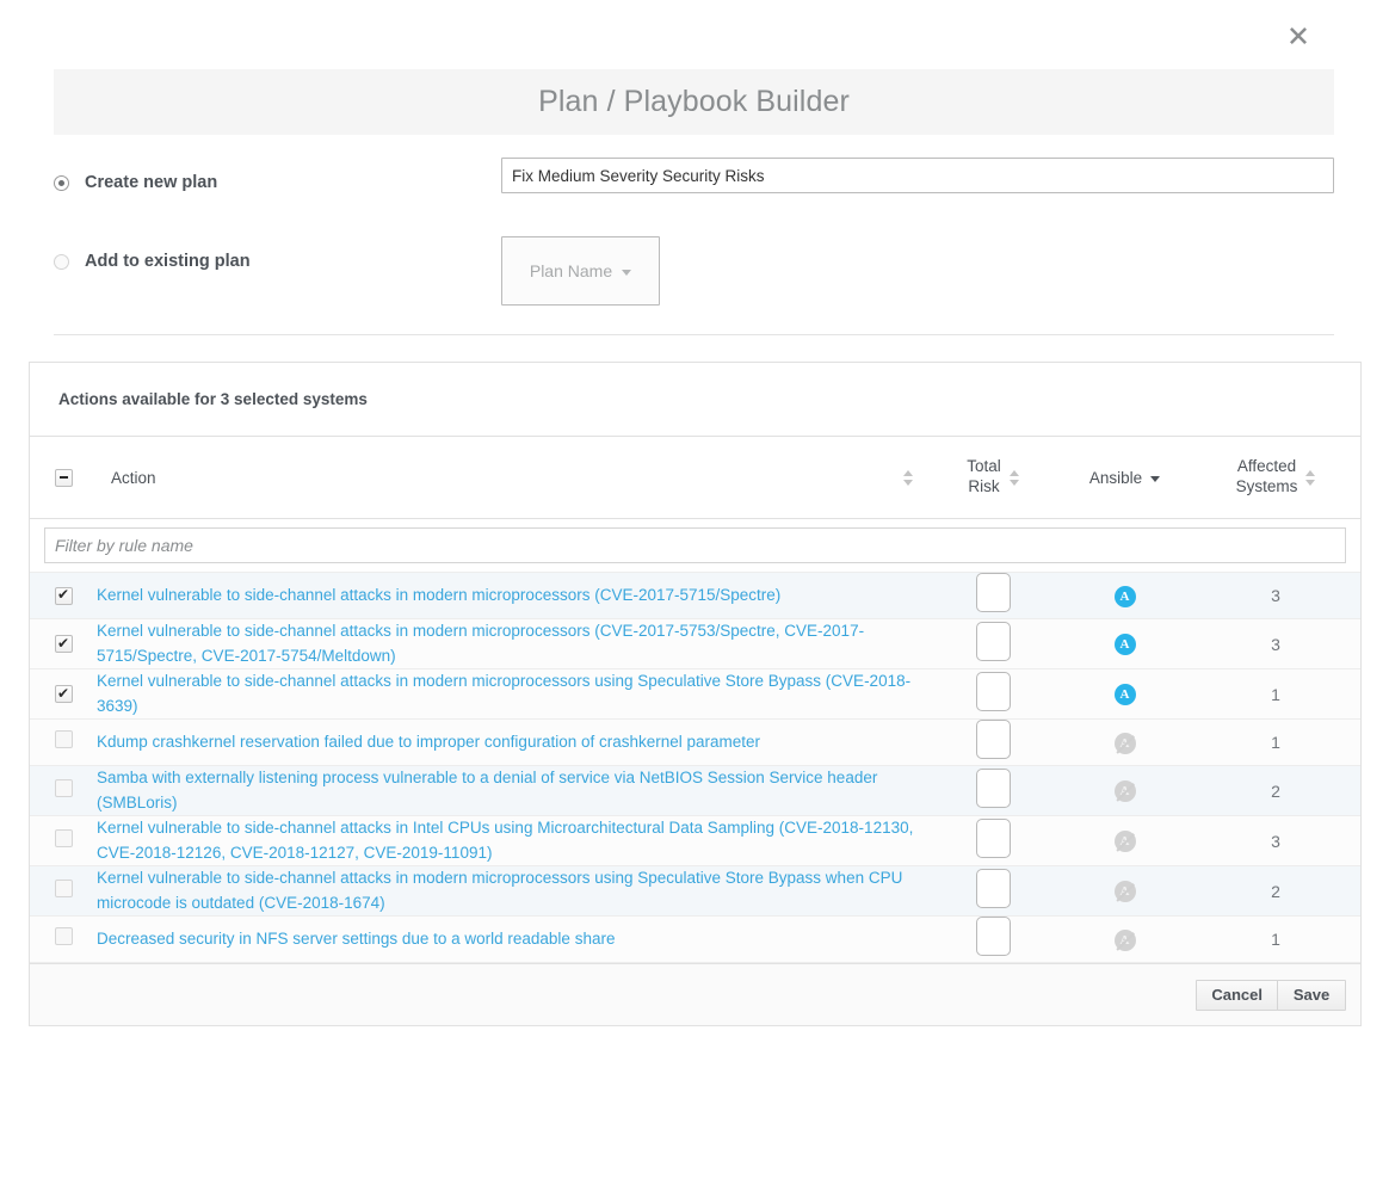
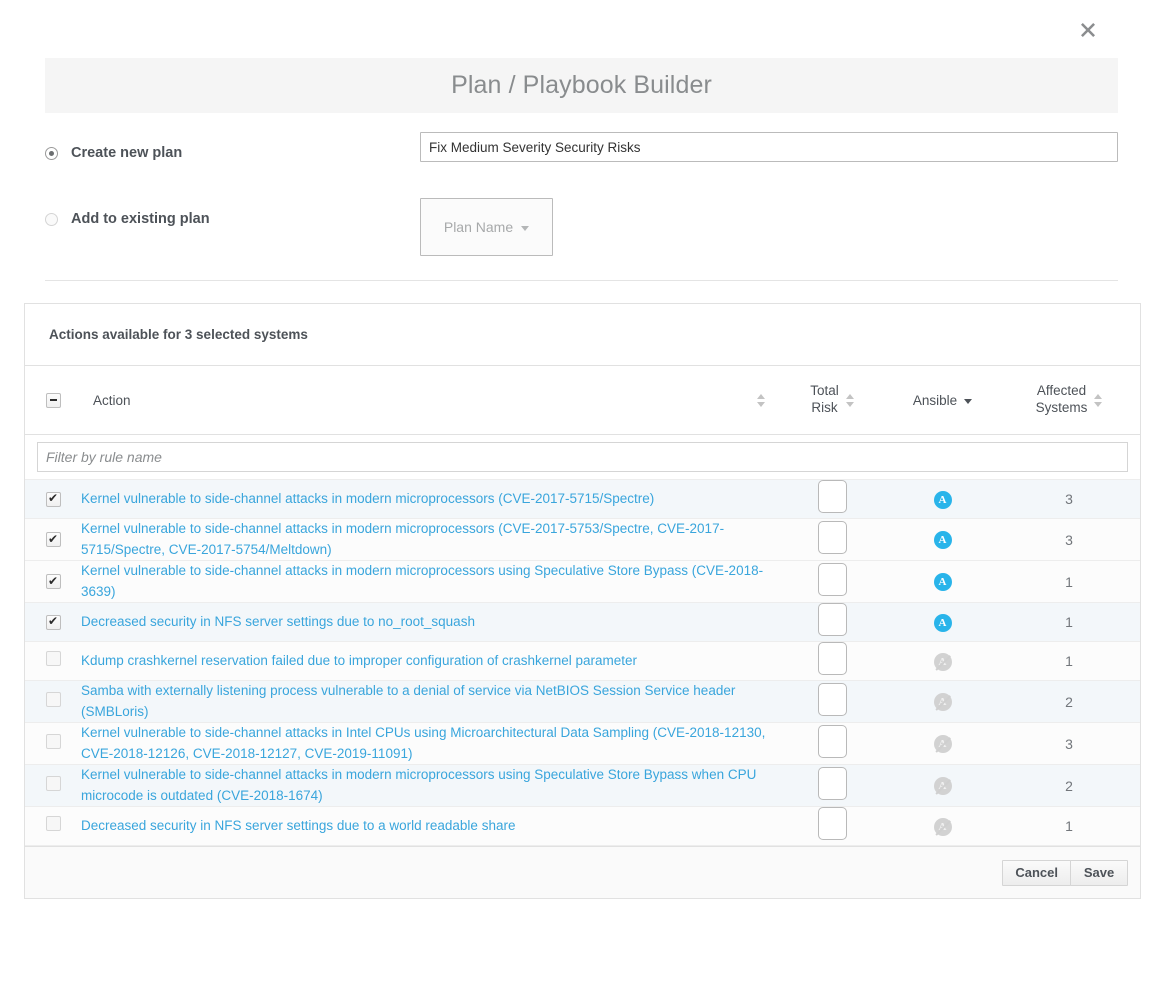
  Plan / Playbook Builder
  Create new plan
  Fix Medium Severity Security Risks
  Add to existing plan
  Plan Name
  Actions available for 3 selected systems
  	Action	TotalRisk	Ansible	AffectedSystems
  Filter by rule name
  	Kernel vulnerable to side-channel attacks in modern microprocessors (CVE-2017-5715/Spectre)		A	3
  	Kernel vulnerable to side-channel attacks in modern microprocessors (CVE-2017-5753/Spectre, CVE-2017-5715/Spectre, CVE-2017-5754/Meltdown)		A	3
  	Kernel vulnerable to side-channel attacks in modern microprocessors using Speculative Store Bypass (CVE-2018-3639)		A	1
+ 	Decreased security in NFS server settings due to no_root_squash		A	1
  	Kdump crashkernel reservation failed due to improper configuration of crashkernel parameter		A	1
  	Samba with externally listening process vulnerable to a denial of service via NetBIOS Session Service header (SMBLoris)		A	2
  	Kernel vulnerable to side-channel attacks in Intel CPUs using Microarchitectural Data Sampling (CVE-2018-12130, CVE-2018-12126, CVE-2018-12127, CVE-2019-11091)		A	3
  	Kernel vulnerable to side-channel attacks in modern microprocessors using Speculative Store Bypass when CPU microcode is outdated (CVE-2018-1674)		A	2
  	Decreased security in NFS server settings due to a world readable share		A	1
  Cancel
  Save
